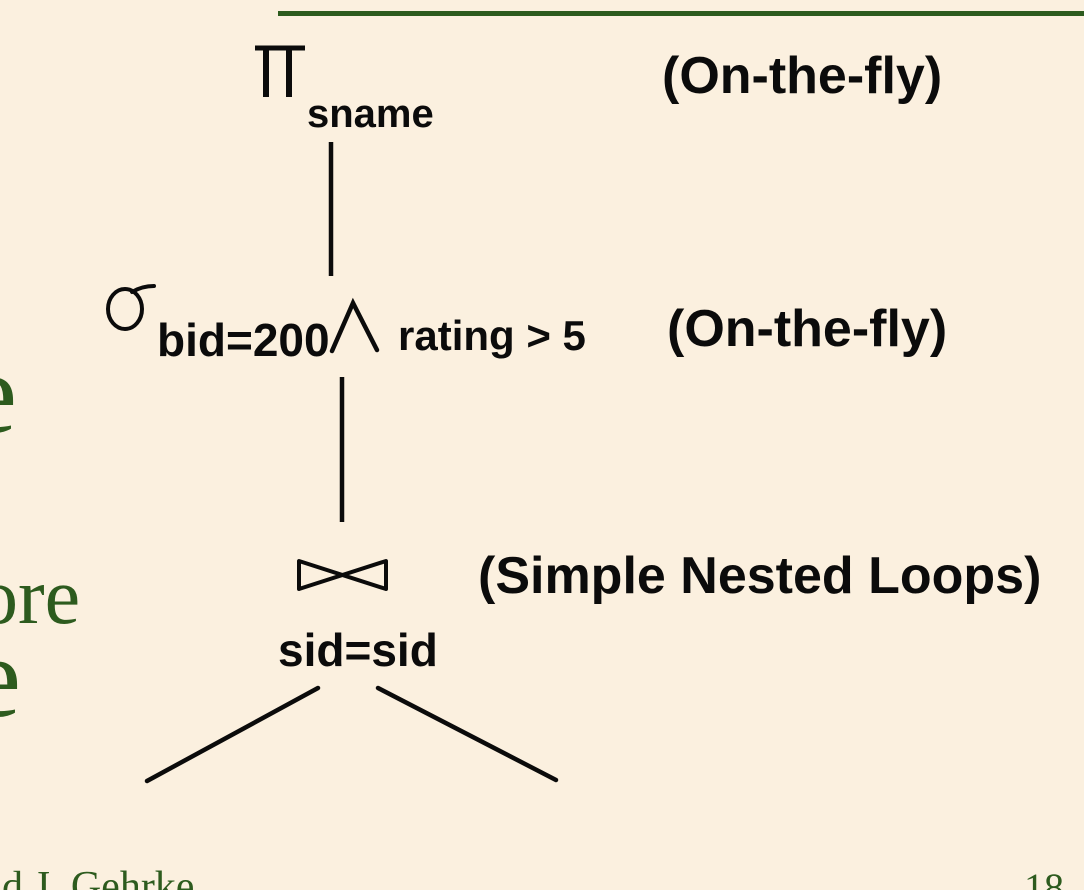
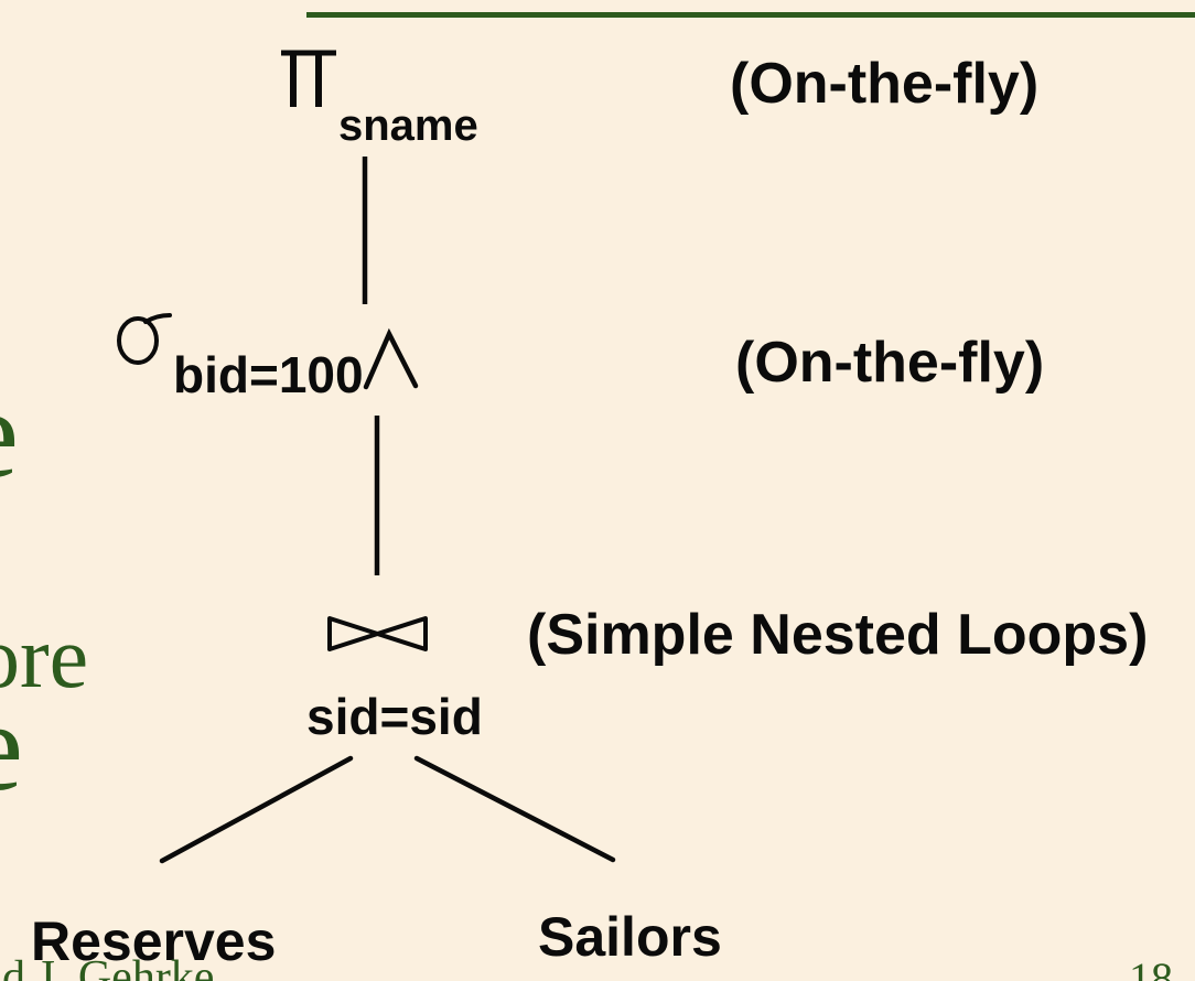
  sname
  (On-the-fly)
- bid=200
+ bid=100
- rating > 5
  (On-the-fly)
  (Simple Nested Loops)
  sid=sid
+ Reserves
+ Sailors
  d J. Gehrke
  18
